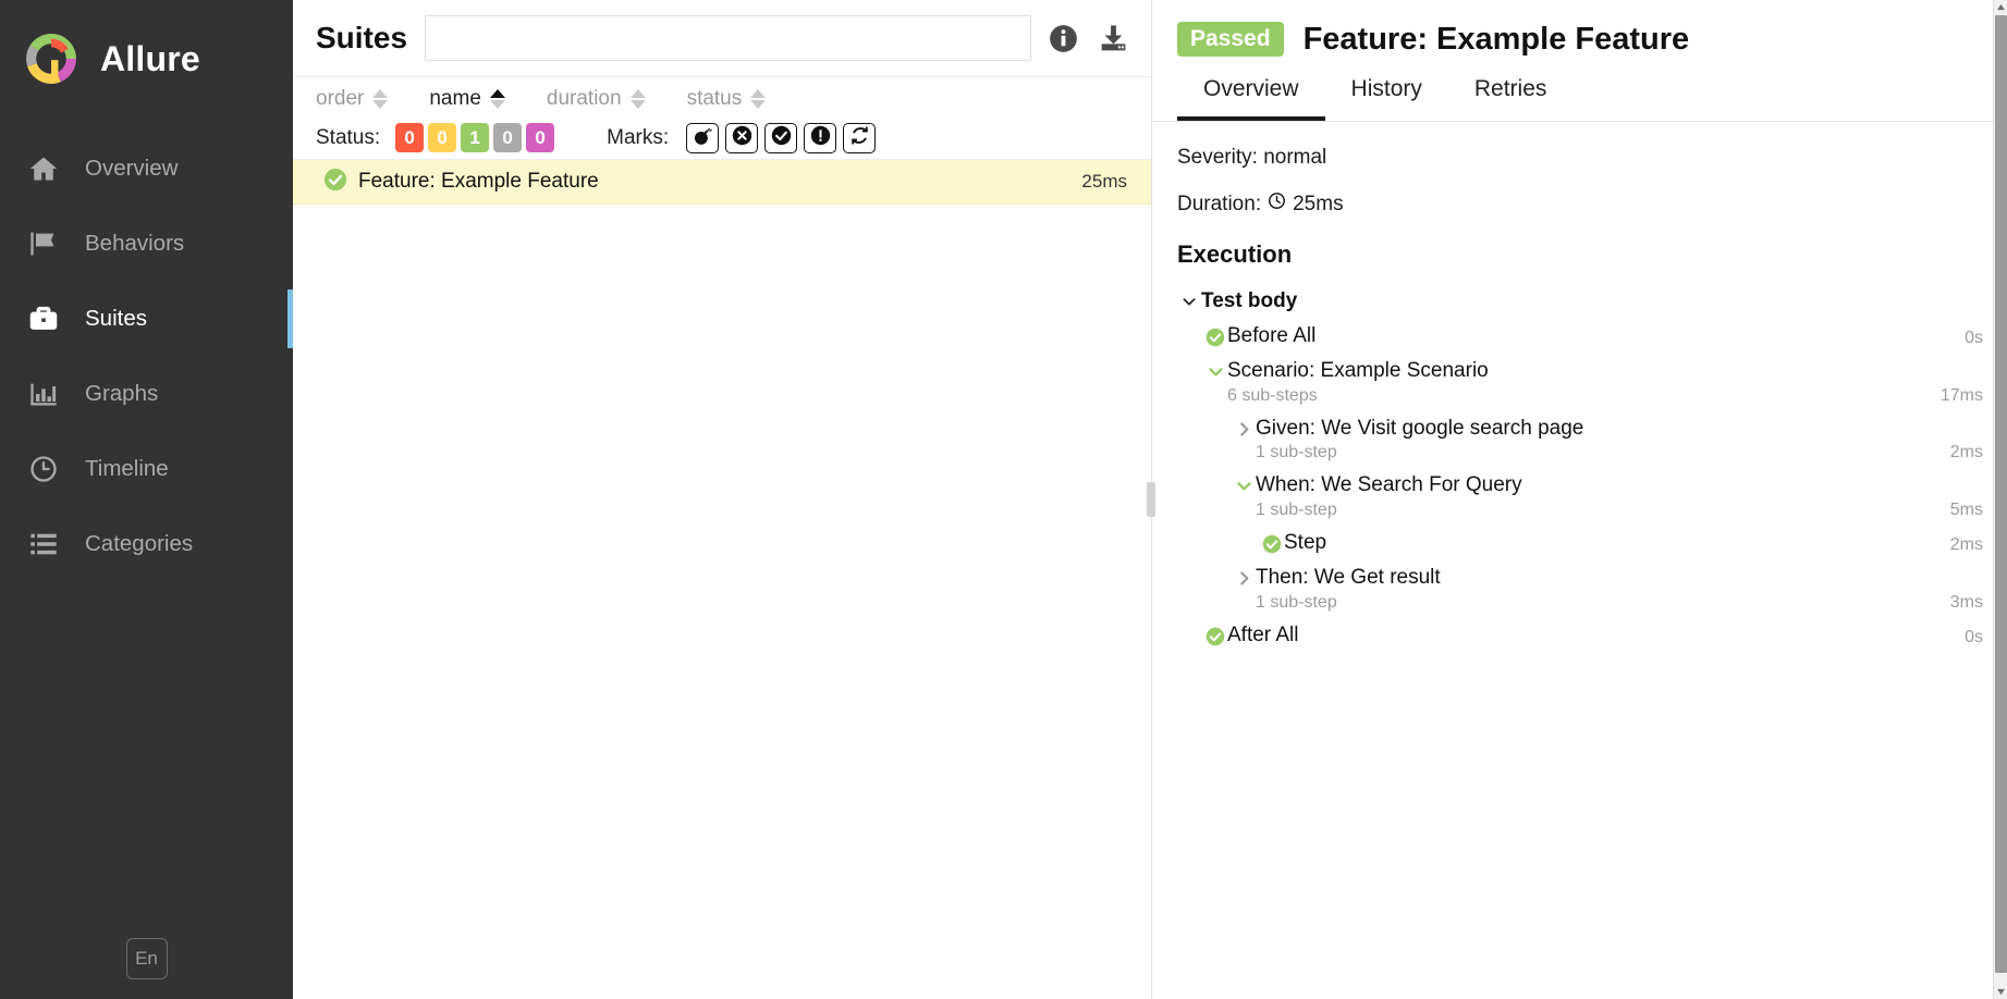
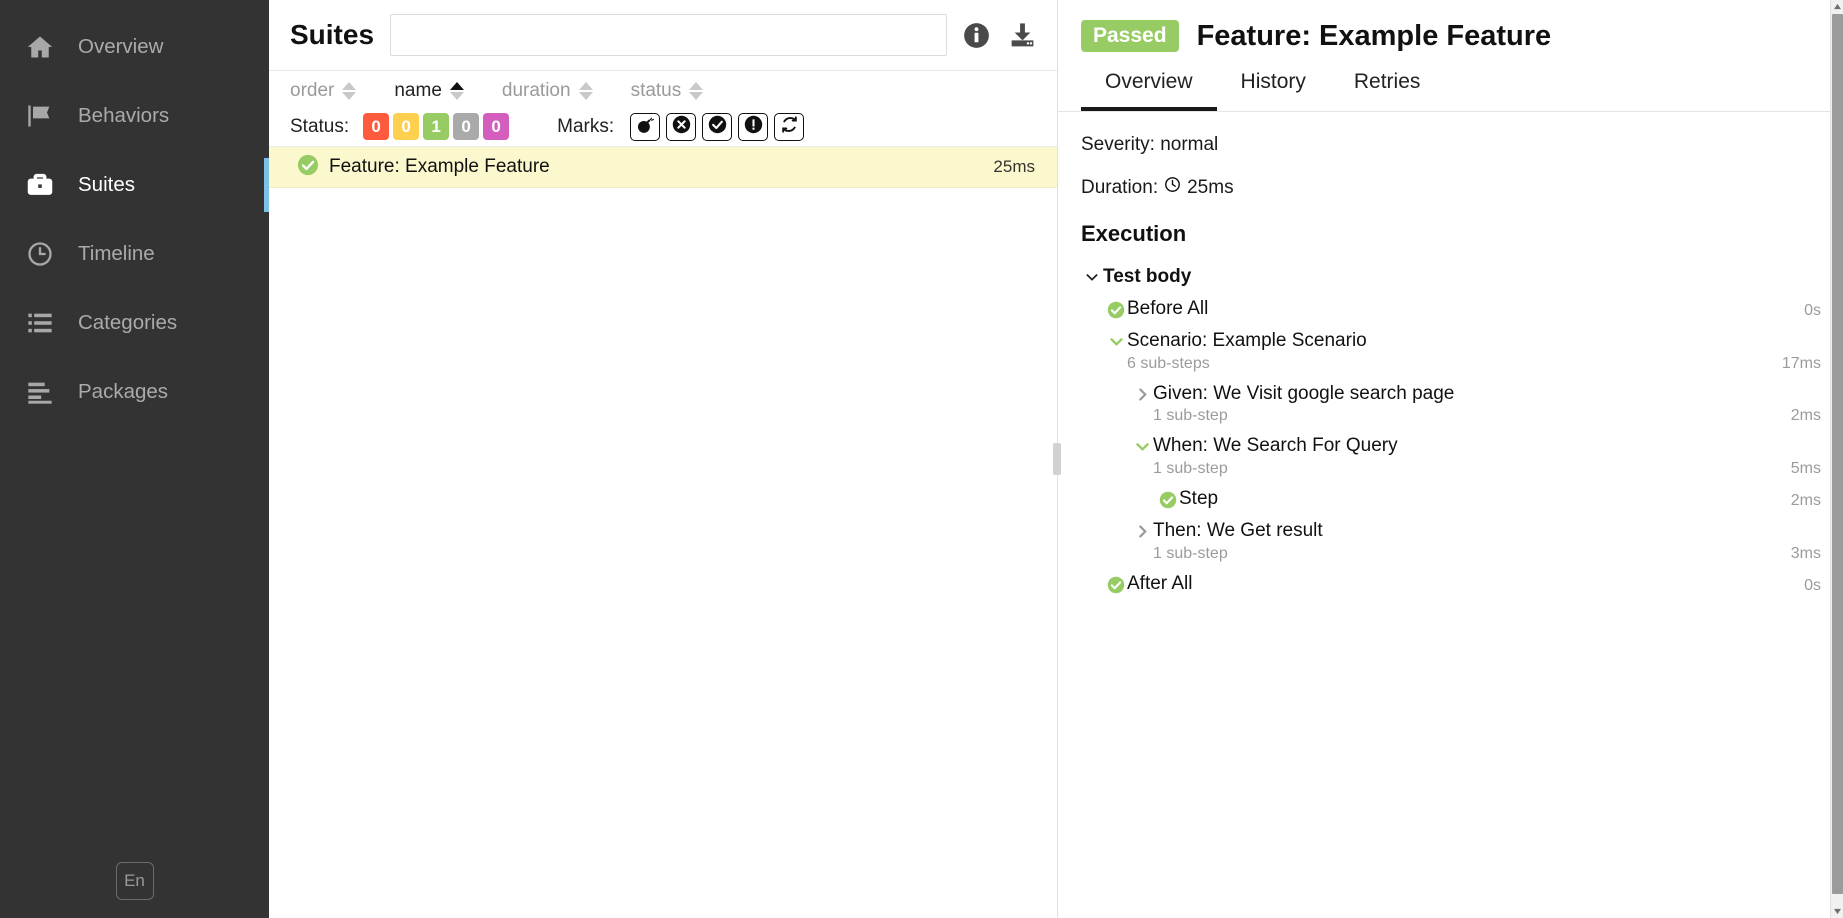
- Allure
  Overview
  Behaviors
  Suites
- Graphs
  Timeline
  Categories
+ Packages
  En
  Suites
  order
  name
  duration
  status
  Status:
  0
  0
  1
  0
  0
  Marks:
  Feature: Example Feature
  25ms
  Passed
  Feature: Example Feature
  Overview
  History
  Retries
  Severity: normal
  Duration:
  25ms
  Execution
  Test body
  Before All
  0s
  Scenario: Example Scenario
  6 sub-steps
  17ms
  Given: We Visit google search page
  1 sub-step
  2ms
  When: We Search For Query
  1 sub-step
  5ms
  Step
  2ms
  Then: We Get result
  1 sub-step
  3ms
  After All
  0s
